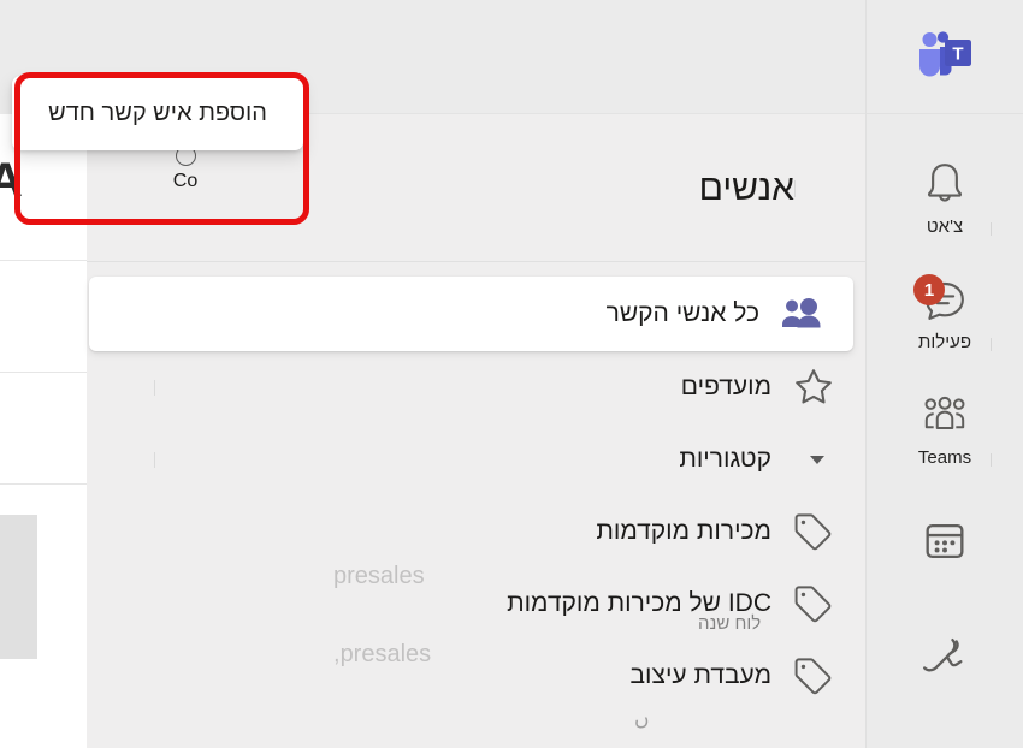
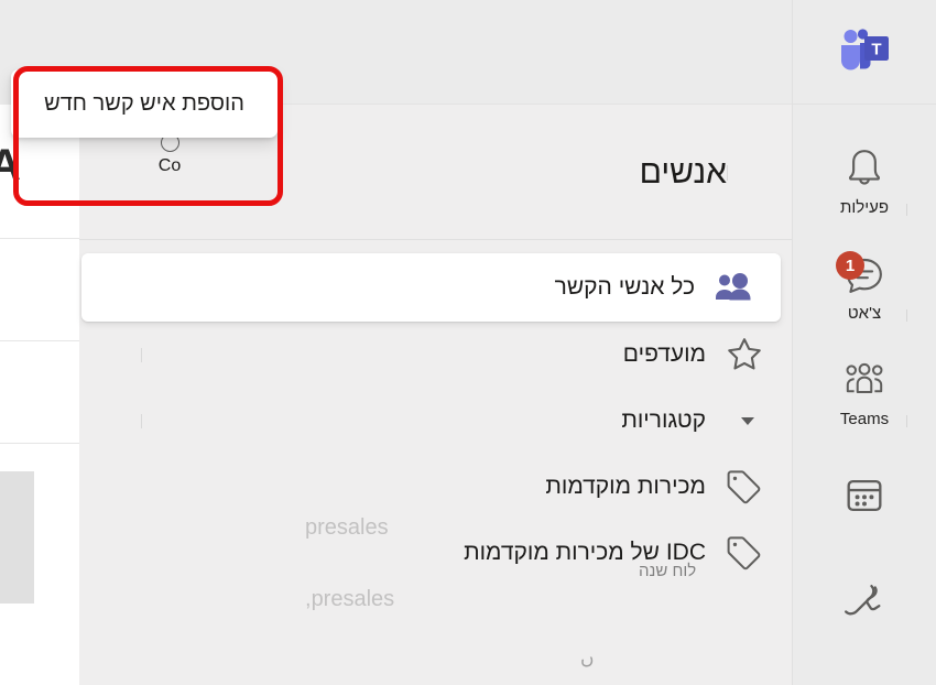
  A
  Co
  אנשים
  כל אנשי הקשר
  מועדפים
  קטגוריות
  מכירות מוקדמות
  IDC של מכירות מוקדמות
- מעבדת עיצוב
  presales
  presales,
  לוח שנה
  ں
  T
- צ'אט
+ פעילות
  1
- פעילות
+ צ'אט
  Teams
  הוספת איש קשר חדש
